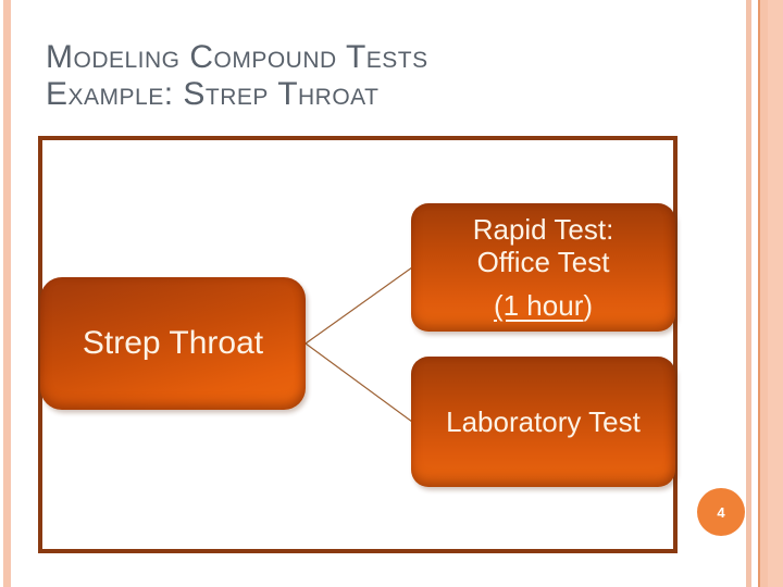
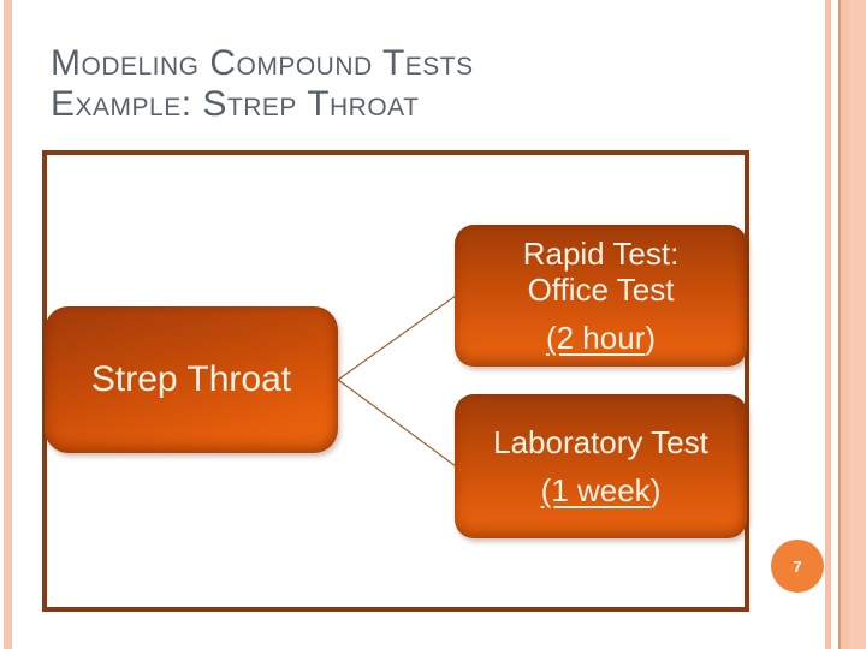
  Modeling Compound Tests
  Example: Strep Throat
  Strep Throat
  Rapid Test:
  Office Test
- (1 hour)
+ (2 hour)
  Laboratory Test
+ (1 week)
- 4
+ 7
